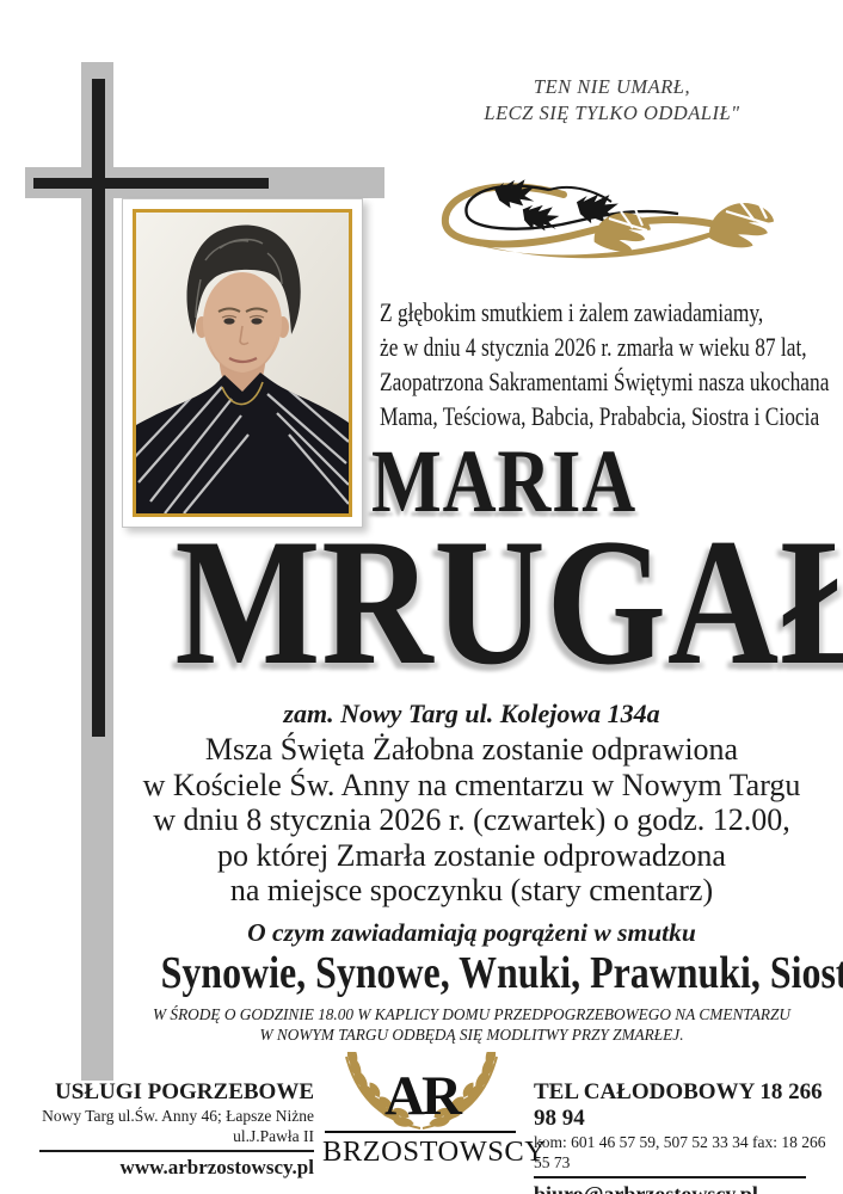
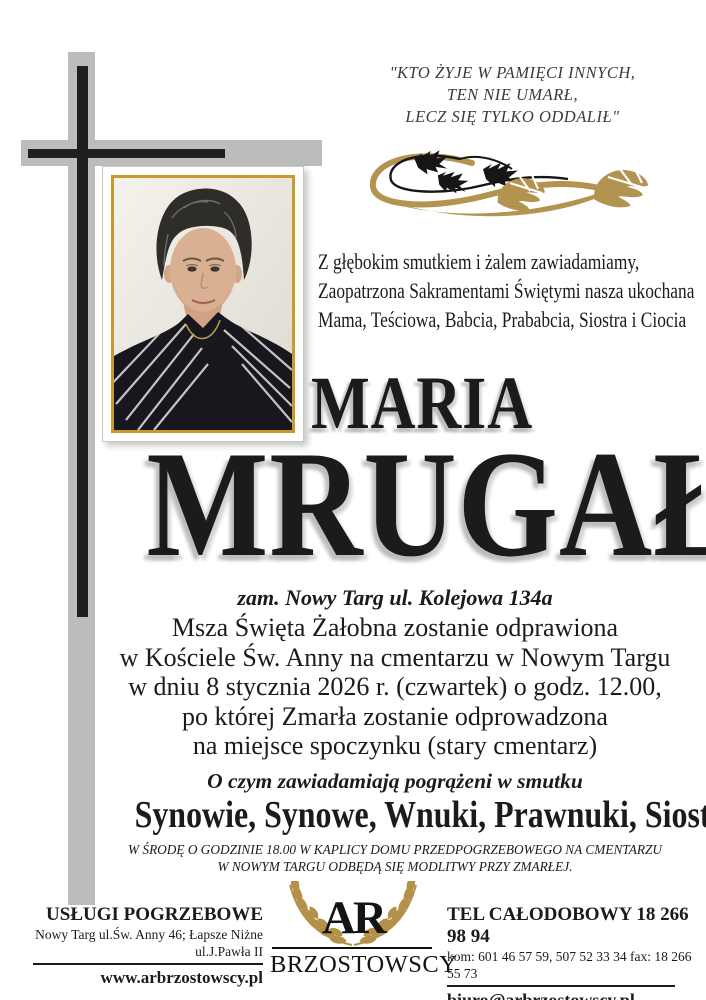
+ "KTO ŻYJE W PAMIĘCI INNYCH,
  TEN NIE UMARŁ,
  LECZ SIĘ TYLKO ODDALIŁ"
  Z głębokim smutkiem i żalem zawiadamiamy,
- że w dniu 4 stycznia 2026 r. zmarła w wieku 87 lat,
  Zaopatrzona Sakramentami Świętymi nasza ukochana
  Mama, Teściowa, Babcia, Prababcia, Siostra i Ciocia
  MARIA
  MRUGAŁ
  zam. Nowy Targ ul. Kolejowa 134a
  Msza Święta Żałobna zostanie odprawiona
  w Kościele Św. Anny na cmentarzu w Nowym Targu
  w dniu 8 stycznia 2026 r. (czwartek) o godz. 12.00,
  po której Zmarła zostanie odprowadzona
  na miejsce spoczynku (stary cmentarz)
  O czym zawiadamiają pogrążeni w smutku
  Synowie, Synowe, Wnuki, Prawnuki, Siost
  W ŚRODĘ O GODZINIE 18.00 W KAPLICY DOMU PRZEDPOGRZEBOWEGO NA CMENTARZU
  W NOWYM TARGU ODBĘDĄ SIĘ MODLITWY PRZY ZMARŁEJ.
  USŁUGI POGRZEBOWE
  Nowy Targ ul.Św. Anny 46; Łapsze Niżne ul.J.Pawła II
  www.arbrzostowscy.pl
  AR
  BRZOSTOWSC
  TEL CAŁODOBOWY 18 266 98 94
  kom: 601 46 57 59, 507 52 33 34 fax: 18 266 55 73
